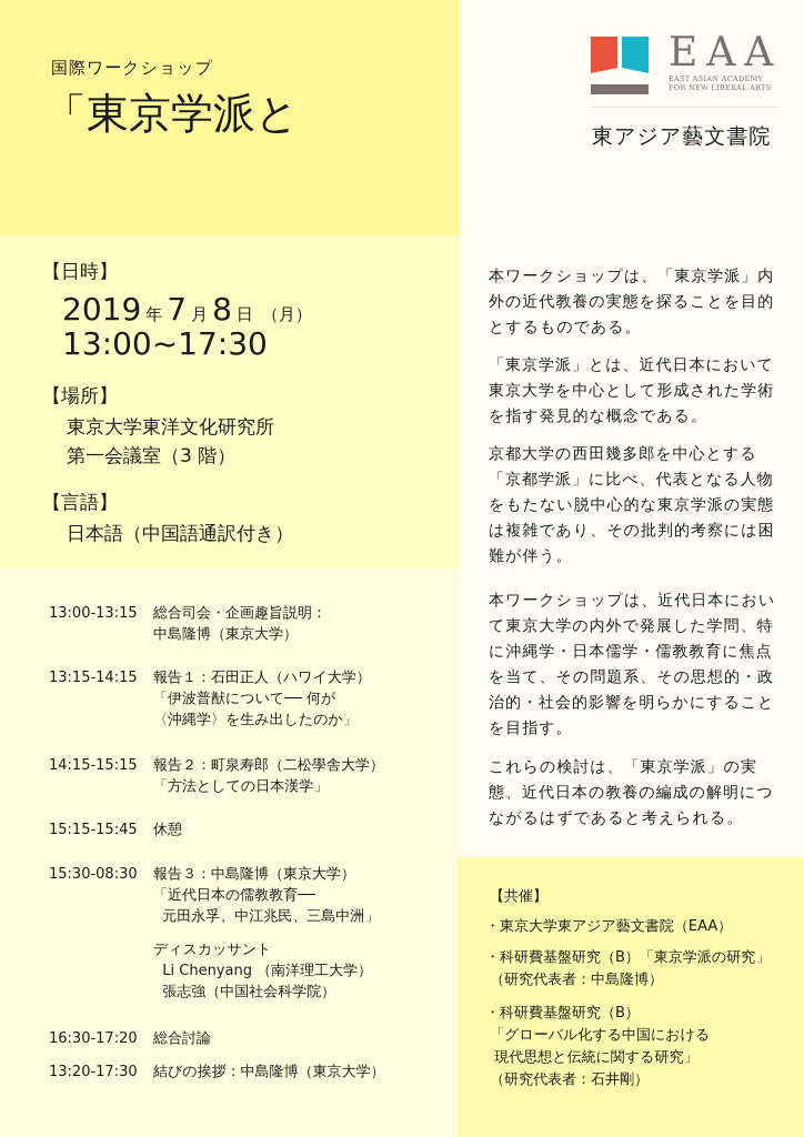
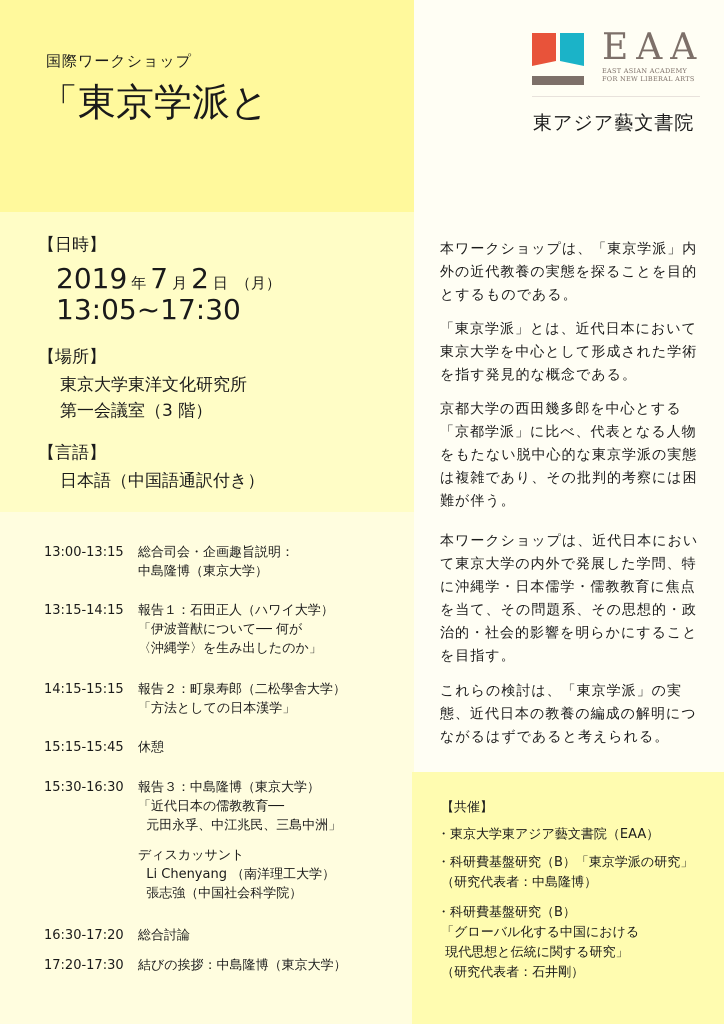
  国際ワークショップ
  「東京学派と
  EAA
  EAST ASIAN ACADEMY
  FOR NEW LIBERAL ARTS
  東アジア藝文書院
  【日時】
- 2019 年 7 月 8 日 （月）
+ 2019 年 7 月 2 日 （月）
- 13:00~17:30
+ 13:05~17:30
  【場所】
  東京大学東洋文化研究所
  第一会議室（3 階）
  【言語】
  日本語（中国語通訳付き）
  本ワークショップは、「東京学派」内外の近代教養の実態を探ることを目的とするものである。
  「東京学派」とは、近代日本において東京大学を中心として形成された学術を指す発見的な概念である。
  京都大学の西田幾多郎を中心とする「京都学派」に比べ、代表となる人物をもたない脱中心的な東京学派の実態は複雑であり、その批判的考察には困難が伴う。
  本ワークショップは、近代日本において東京大学の内外で発展した学問、特に沖縄学・日本儒学・儒教教育に焦点を当て、その問題系、その思想的・政治的・社会的影響を明らかにすることを目指す。
  これらの検討は、「東京学派」の実態、近代日本の教養の編成の解明につながるはずであると考えられる。
  13:00-13:15
  総合司会・企画趣旨説明：
  中島隆博（東京大学）
  13:15-14:15
  報告１：石田正人（ハワイ大学）
  「伊波普猷について── 何が
  〈沖縄学〉を生み出したのか」
  14:15-15:15
  報告２：町泉寿郎（二松學舎大学）
  「方法としての日本漢学」
  15:15-15:45
  休憩
- 15:30-08:30
+ 15:30-16:30
  報告３：中島隆博（東京大学）
  「近代日本の儒教教育──
  元田永孚、中江兆民、三島中洲」
  ディスカッサント
  Li Chenyang （南洋理工大学）
  張志強（中国社会科学院）
  16:30-17:20
  総合討論
- 13:20-17:30
+ 17:20-17:30
  結びの挨拶：中島隆博（東京大学）
  【共催】
  ・東京大学東アジア藝文書院（EAA）
  ・科研費基盤研究（B）「東京学派の研究」
  （研究代表者：中島隆博）
  ・科研費基盤研究（B）
  「グローバル化する中国における
  現代思想と伝統に関する研究」
  （研究代表者：石井剛）
